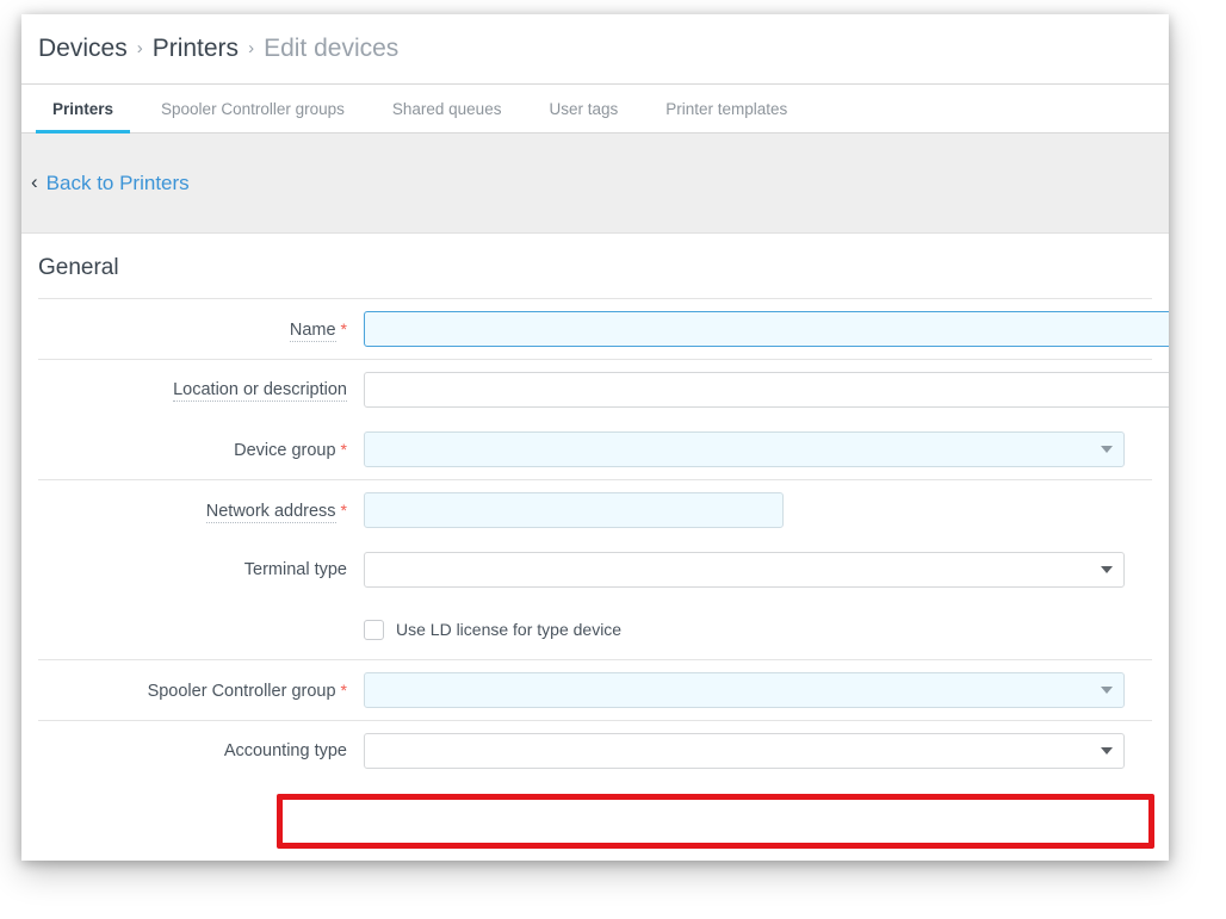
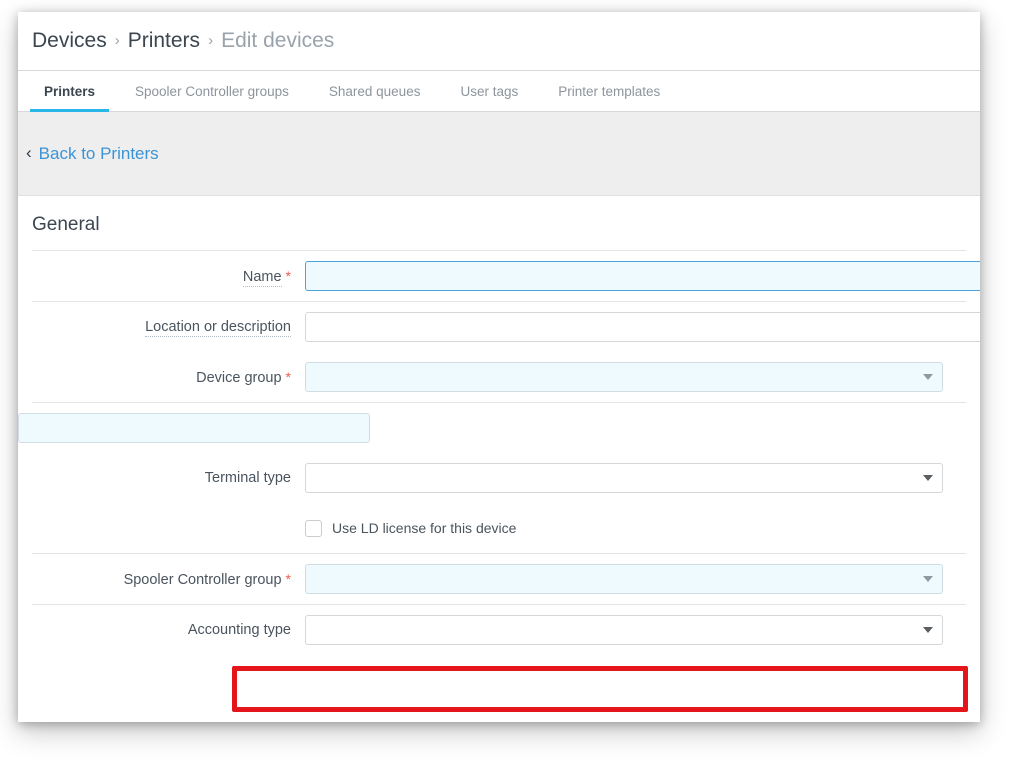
  Devices
  ›
  Printers
  ›
  Edit devices
  Printers
  Spooler Controller groups
  Shared queues
  User tags
  Printer templates
  ‹
  Back to Printers
  General
  Name *
  Location or description
  Device group *
- Network address *
  Terminal type
- Use LD license for type device
+ Use LD license for this device
  Spooler Controller group *
  Accounting type
